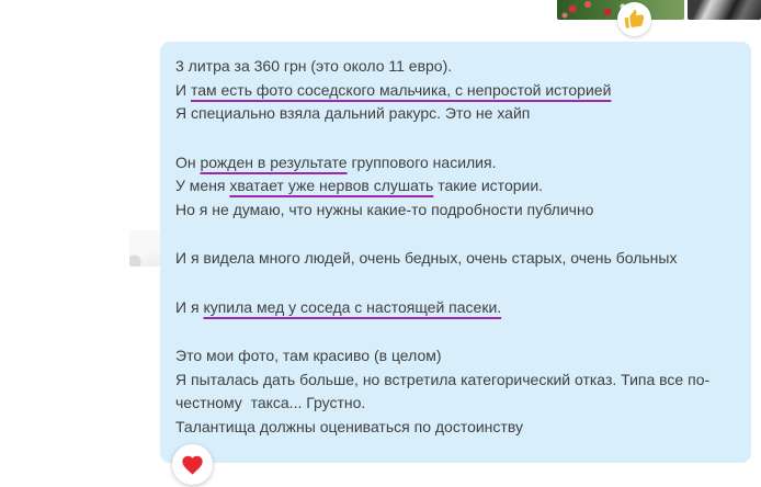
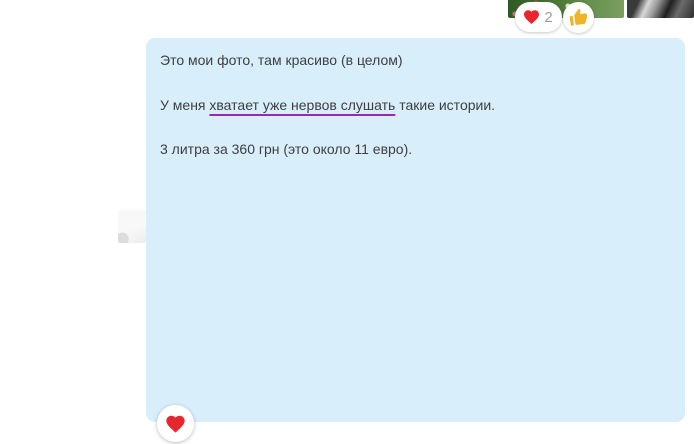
+ 2
- 3 литра за 360 грн (это около 11 евро).
+ Это мои фото, там красиво (в целом)
- И там есть фото соседского мальчика, с непростой историей
- Я специально взяла дальний ракурс. Это не хайп
- Он рожден в результате группового насилия.
  У меня хватает уже нервов слушать такие истории.
- Но я не думаю, что нужны какие-то подробности публично
- И я видела много людей, очень бедных, очень старых, очень больных
- И я купила мед у соседа с настоящей пасеки.
- Это мои фото, там красиво (в целом)
+ 3 литра за 360 грн (это около 11 евро).
- Я пыталась дать больше, но встретила категорический отказ. Типа все по-
- честному такса... Грустно.
- Талантища должны оцениваться по достоинству
